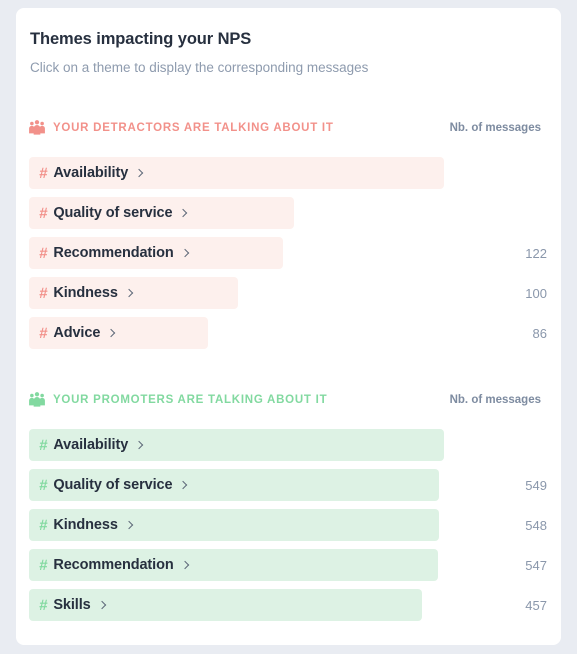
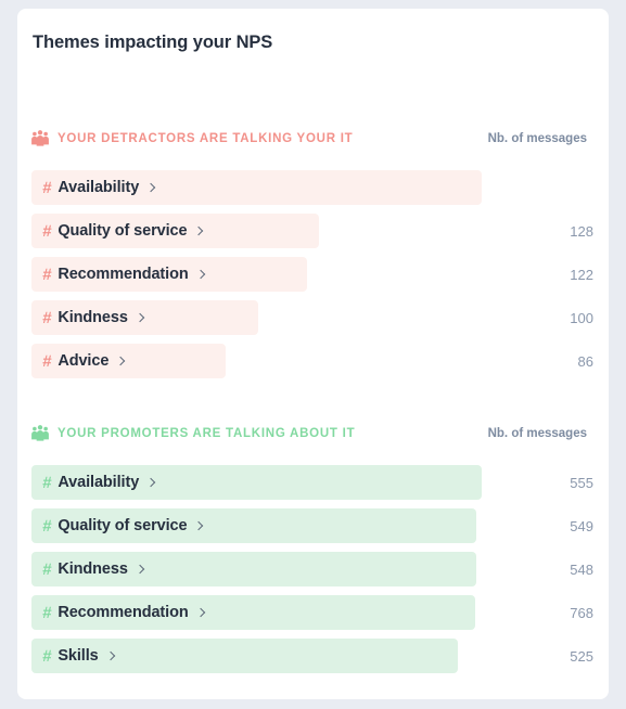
  Themes impacting your NPS
- Click on a theme to display the corresponding messages
- YOUR DETRACTORS ARE TALKING ABOUT IT
+ YOUR DETRACTORS ARE TALKING YOUR IT
  Nb. of messages
  Availability
  Quality of service
+ 128
  Recommendation
  122
  Kindness
  100
  Advice
  86
  YOUR PROMOTERS ARE TALKING ABOUT IT
  Nb. of messages
  Availability
+ 555
  Quality of service
  549
  Kindness
  548
  Recommendation
- 547
+ 768
  Skills
- 457
+ 525
